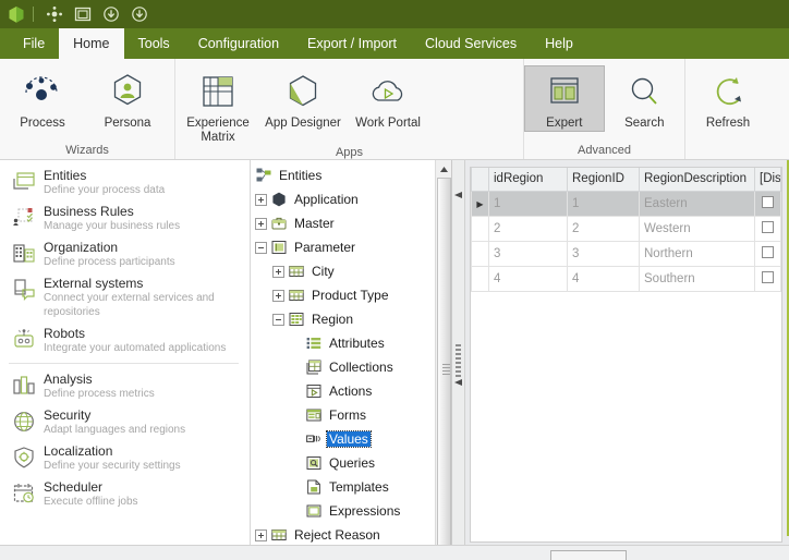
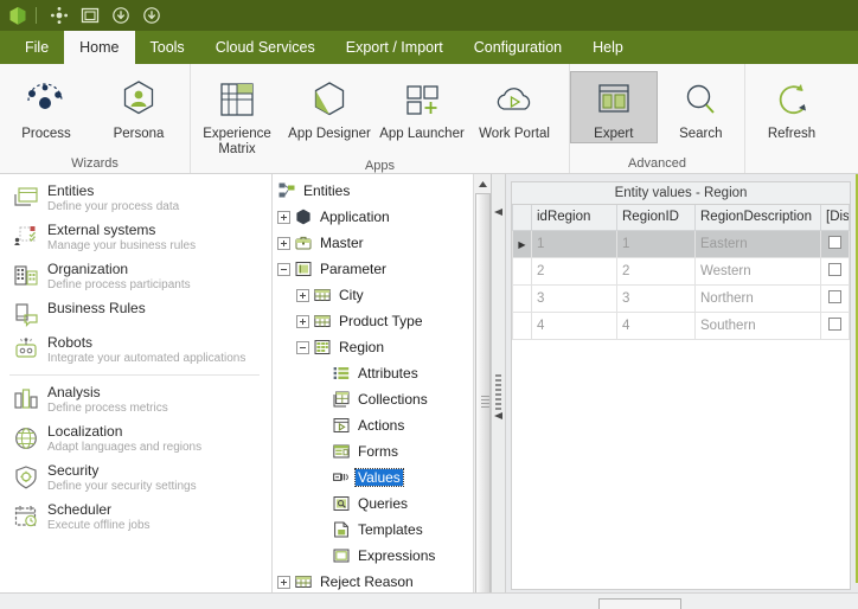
  File
  Home
  Tools
- Configuration
+ Cloud Services
  Export / Import
- Cloud Services
+ Configuration
  Help
  Process
  Persona
  Wizards
  Experience Matrix
  App Designer
+ App Launcher
  Work Portal
  Apps
  Expert
  Search
  Advanced
  Refresh
  Entities
  Define your process data
- Business Rules
+ External systems
  Manage your business rules
  Organization
  Define process participants
- External systems
+ Business Rules
- Connect your external services and repositories
  Robots
  Integrate your automated applications
  Analysis
  Define process metrics
- Security
+ Localization
  Adapt languages and regions
- Localization
+ Security
  Define your security settings
  Scheduler
  Execute offline jobs
  Entities
  Application
  Master
  Parameter
  City
  Product Type
  Region
  Attributes
  Collections
  Actions
  Forms
  Values
  Queries
  Templates
  Expressions
  Reject Reason
+ Entity values - Region
  	idRegion	RegionID	RegionDescription	[Dis
  ▶	1	1	Eastern
  	2	2	Western
  	3	3	Northern
  	4	4	Southern
